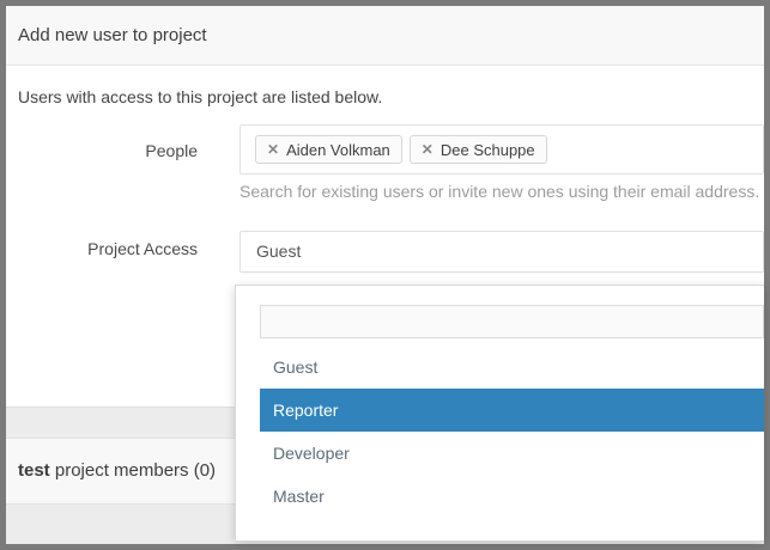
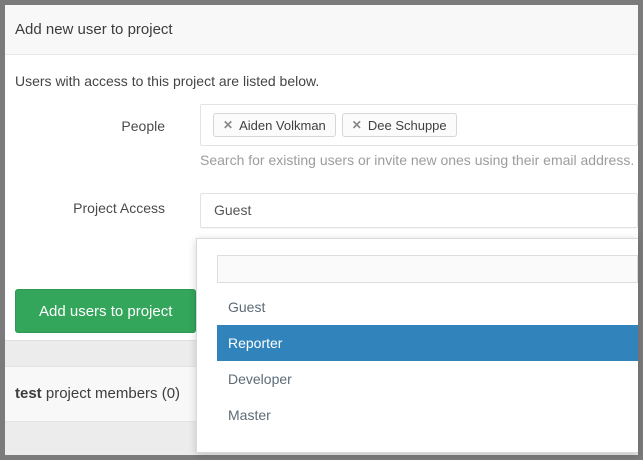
  Add new user to project
  Users with access to this project are listed below.
  People
  ✕
  Aiden Volkman
  ✕
  Dee Schuppe
  Search for existing users or invite new ones using their email address.
  Project Access
  Guest
+ Add users to project
  test project members (0)
  Guest
  Reporter
  Developer
  Master
